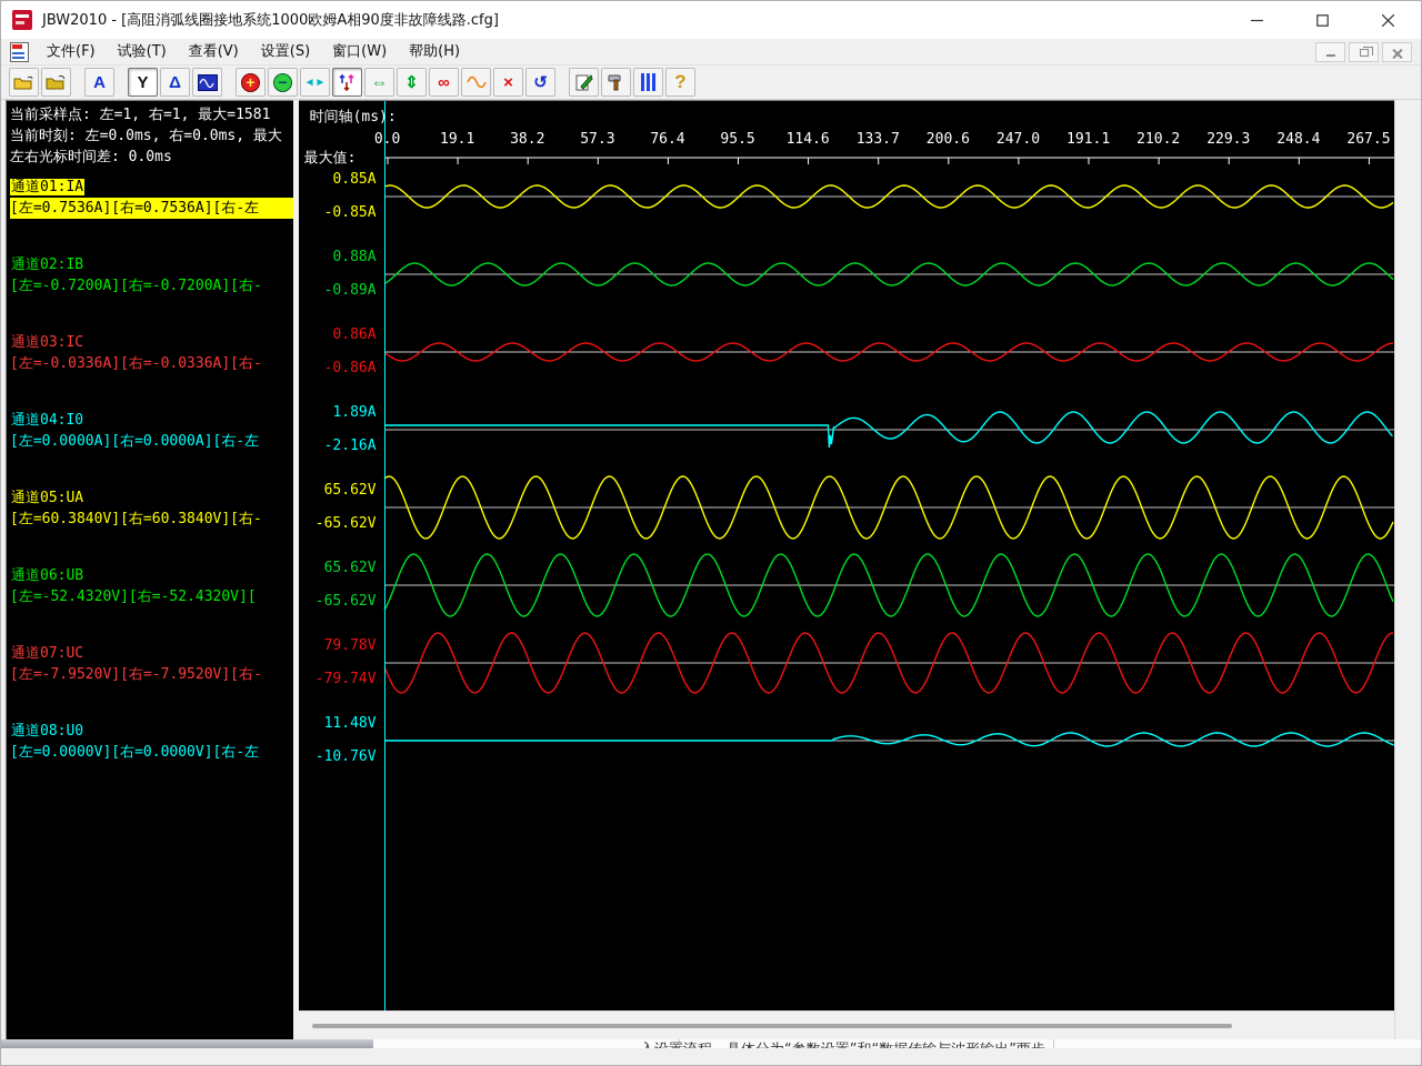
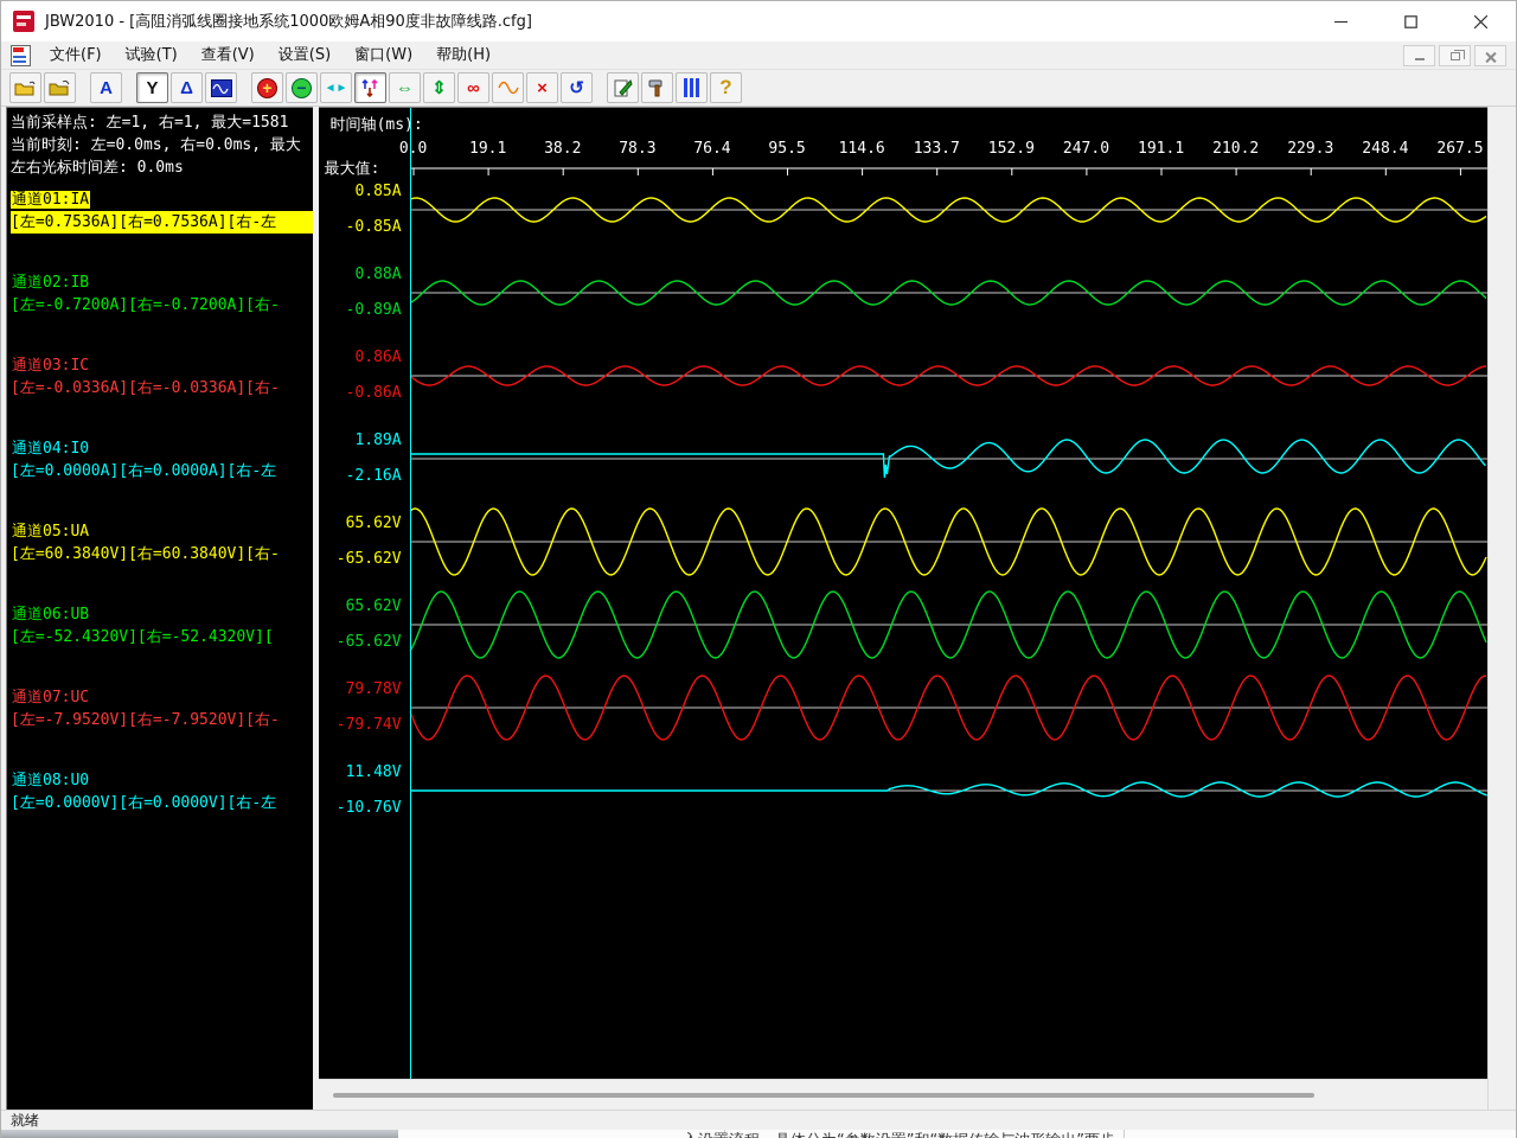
  JBW2010 - [高阻消弧线圈接地系统1000欧姆A相90度非故障线路.cfg]
  文件(F)
  试验(T)
  查看(V)
  设置(S)
  窗口(W)
  帮助(H)
  A
  Y
  Δ
  +
  −
  ◄►
  ⇔
  ⇕
  ∞
  ×
  ↺
  ?
  当前采样点: 左=1, 右=1, 最大=1581
  当前时刻: 左=0.0ms, 右=0.0ms, 最大
  左右光标时间差: 0.0ms
  通道01:IA
  [左=0.7536A][右=0.7536A][右-左
  通道02:IB
  [左=-0.7200A][右=-0.7200A][右-
  通道03:IC
  [左=-0.0336A][右=-0.0336A][右-
  通道04:I0
  [左=0.0000A][右=0.0000A][右-左
  通道05:UA
  [左=60.3840V][右=60.3840V][右-
  通道06:UB
  [左=-52.4320V][右=-52.4320V][
  通道07:UC
  [左=-7.9520V][右=-7.9520V][右-
  通道08:U0
  [左=0.0000V][右=0.0000V][右-左
  时间轴(ms):
  最大值:
  0.0
  19.1
  38.2
- 57.3
+ 78.3
  76.4
  95.5
  114.6
  133.7
- 200.6
+ 152.9
  247.0
  191.1
  210.2
  229.3
  248.4
  267.5
  0.85A
  -0.85A
  0.88A
  -0.89A
  0.86A
  -0.86A
  1.89A
  -2.16A
  65.62V
  -65.62V
  65.62V
  -65.62V
  79.78V
  -79.74V
  11.48V
  -10.76V
+ 就绪
